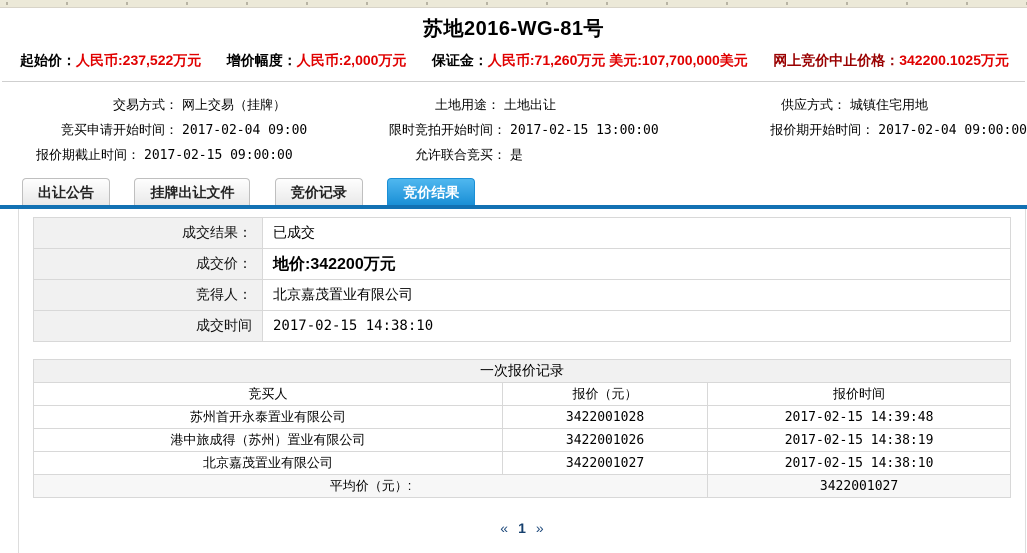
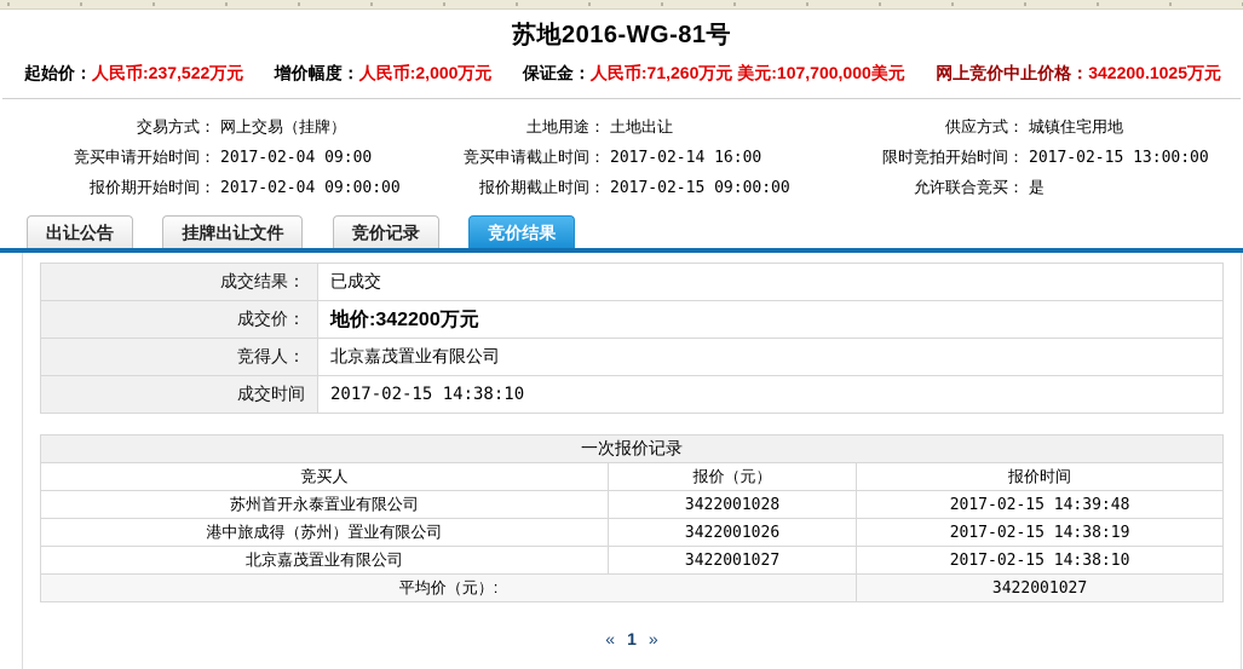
  苏地2016-WG-81号
  起始价：人民币:237,522万元
  增价幅度：人民币:2,000万元
  保证金：人民币:71,260万元 美元:107,700,000美元
  网上竞价中止价格：342200.1025万元
  交易方式：
  网上交易（挂牌）
  土地用途：
  土地出让
  供应方式：
  城镇住宅用地
  竞买申请开始时间：
  2017-02-04 09:00
+ 竞买申请截止时间：
+ 2017-02-14 16:00
  限时竞拍开始时间：
  2017-02-15 13:00:00
  报价期开始时间：
  2017-02-04 09:00:00
  报价期截止时间：
  2017-02-15 09:00:00
  允许联合竞买：
  是
  出让公告 挂牌出让文件 竞价记录 竞价结果
  成交结果：	已成交
  成交价：	地价:342200万元
  竞得人：	北京嘉茂置业有限公司
  成交时间	2017-02-15 14:38:10
  一次报价记录
  竞买人	报价（元）	报价时间
  苏州首开永泰置业有限公司	3422001028	2017-02-15 14:39:48
  港中旅成得（苏州）置业有限公司	3422001026	2017-02-15 14:38:19
  北京嘉茂置业有限公司	3422001027	2017-02-15 14:38:10
  平均价（元）:	3422001027
  « 1 »
